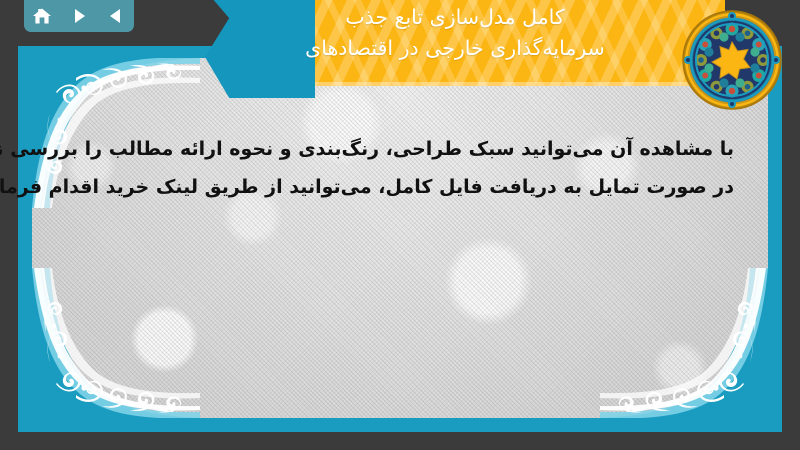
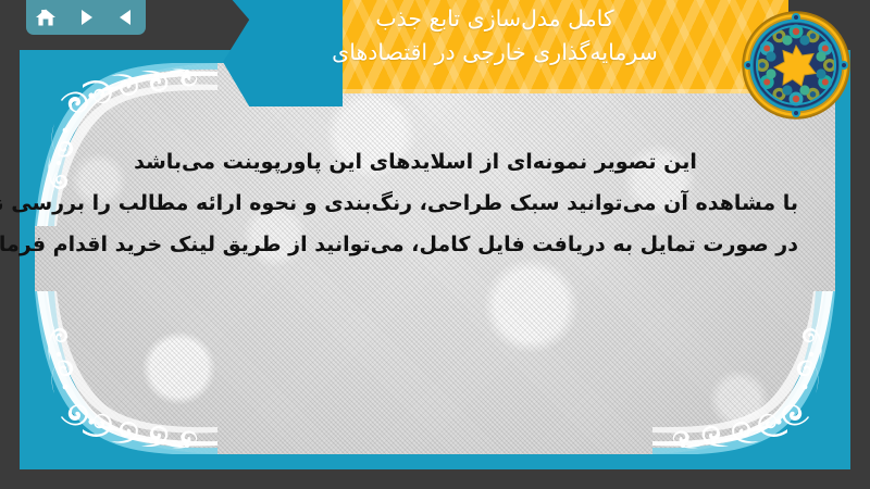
  کامل مدل‌سازی تابع جذب
  سرمایه‌گذاری خارجی در اقتصادهای
+ این تصویر نمونه‌ای از اسلایدهای این پاورپوینت می‌باشد
  با مشاهده آن می‌توانید سبک طراحی، رنگ‌بندی و نحوه ارائه مطالب را بررسی ن
  در صورت تمایل به دریافت فایل کامل، می‌توانید از طریق لینک خرید اقدام فرما
